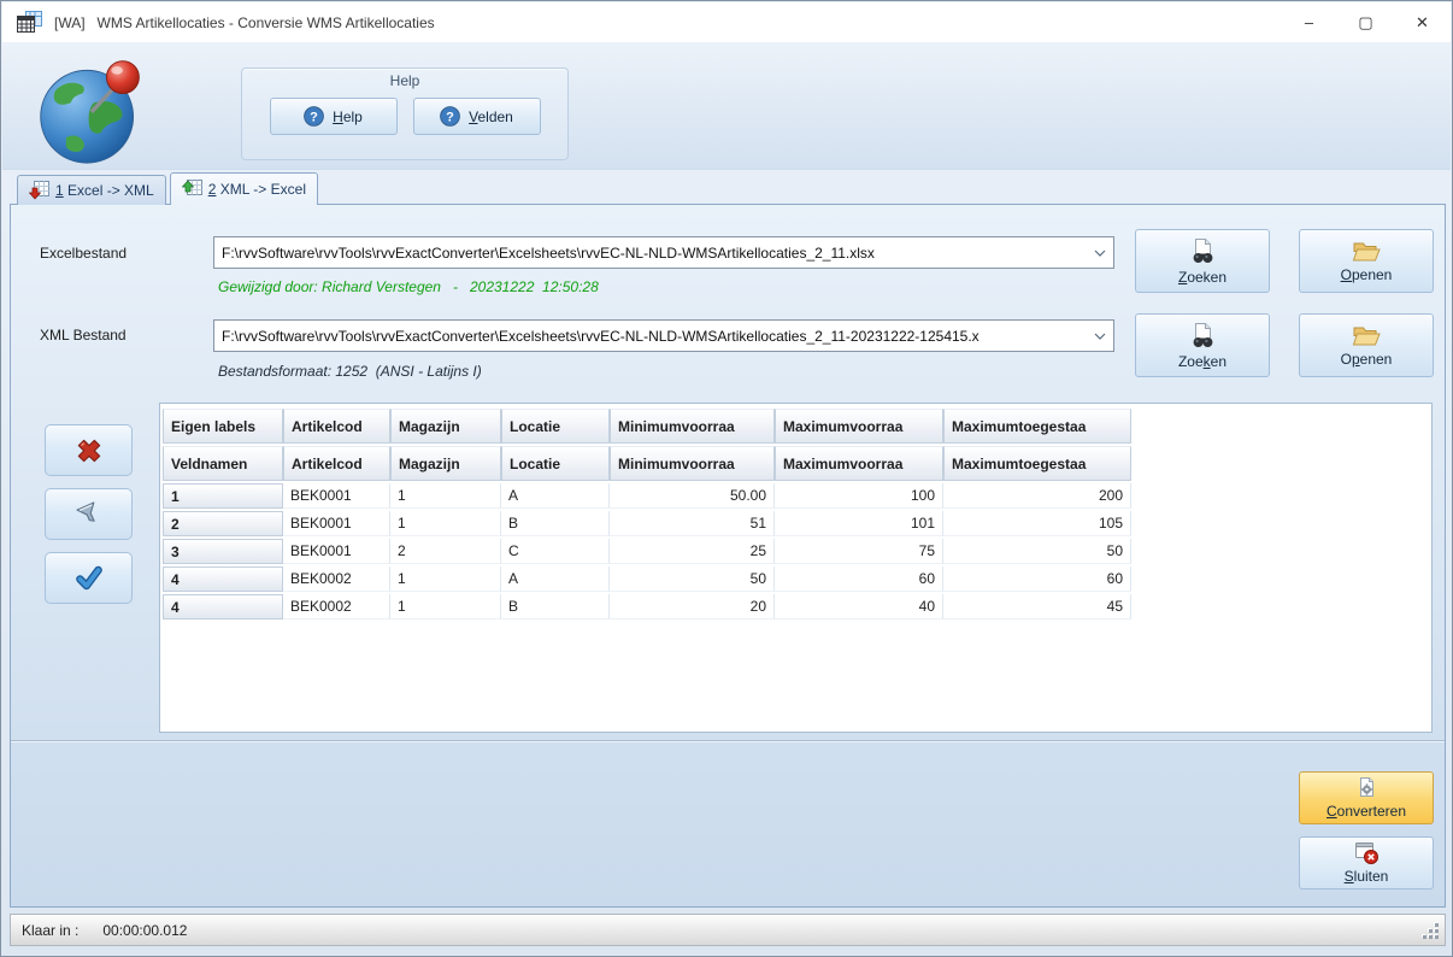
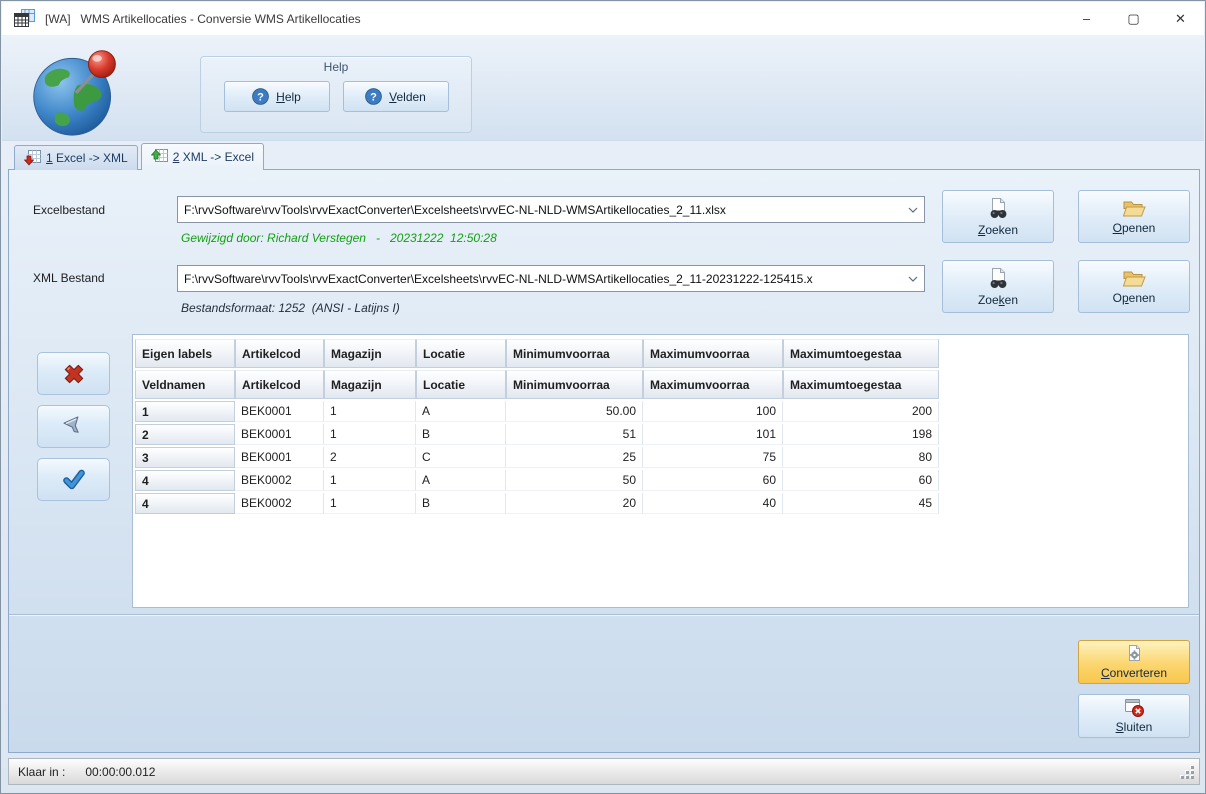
  [WA] WMS Artikellocaties - Conversie WMS Artikellocaties
  –
  ▢
  ✕
  Help
  ?
  Help
  ?
  Velden
  1 Excel -> XML
  2 XML -> Excel
  Excelbestand
  F:\rvvSoftware\rvvTools\rvvExactConverter\Excelsheets\rvvEC-NL-NLD-WMSArtikellocaties_2_11.xlsx
  Gewijzigd door: Richard Verstegen - 20231222 12:50:28
  Zoeken
  Openen
  XML Bestand
  F:\rvvSoftware\rvvTools\rvvExactConverter\Excelsheets\rvvEC-NL-NLD-WMSArtikellocaties_2_11-20231222-125415.x
  Bestandsformaat: 1252 (ANSI - Latijns I)
  Zoeken
  Openen
  Eigen labels	Artikelcod	Magazijn	Locatie	Minimumvoorraa	Maximumvoorraa	Maximumtoegestaa
  Veldnamen	Artikelcod	Magazijn	Locatie	Minimumvoorraa	Maximumvoorraa	Maximumtoegestaa
  1	BEK0001	1	A	50.00	100	200
- 2	BEK0001	1	B	51	101	105
+ 2	BEK0001	1	B	51	101	198
- 3	BEK0001	2	C	25	75	50
+ 3	BEK0001	2	C	25	75	80
  4	BEK0002	1	A	50	60	60
  4	BEK0002	1	B	20	40	45
  Converteren
  Sluiten
  Klaar in :
  00:00:00.012
